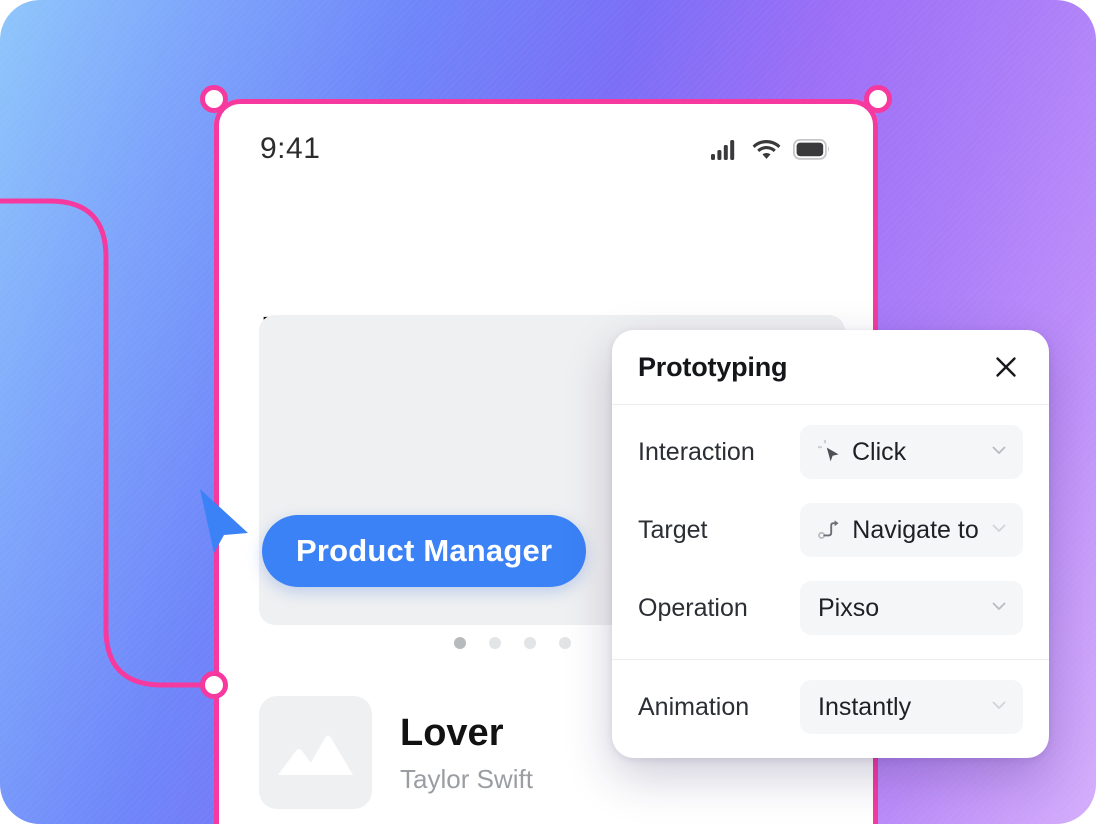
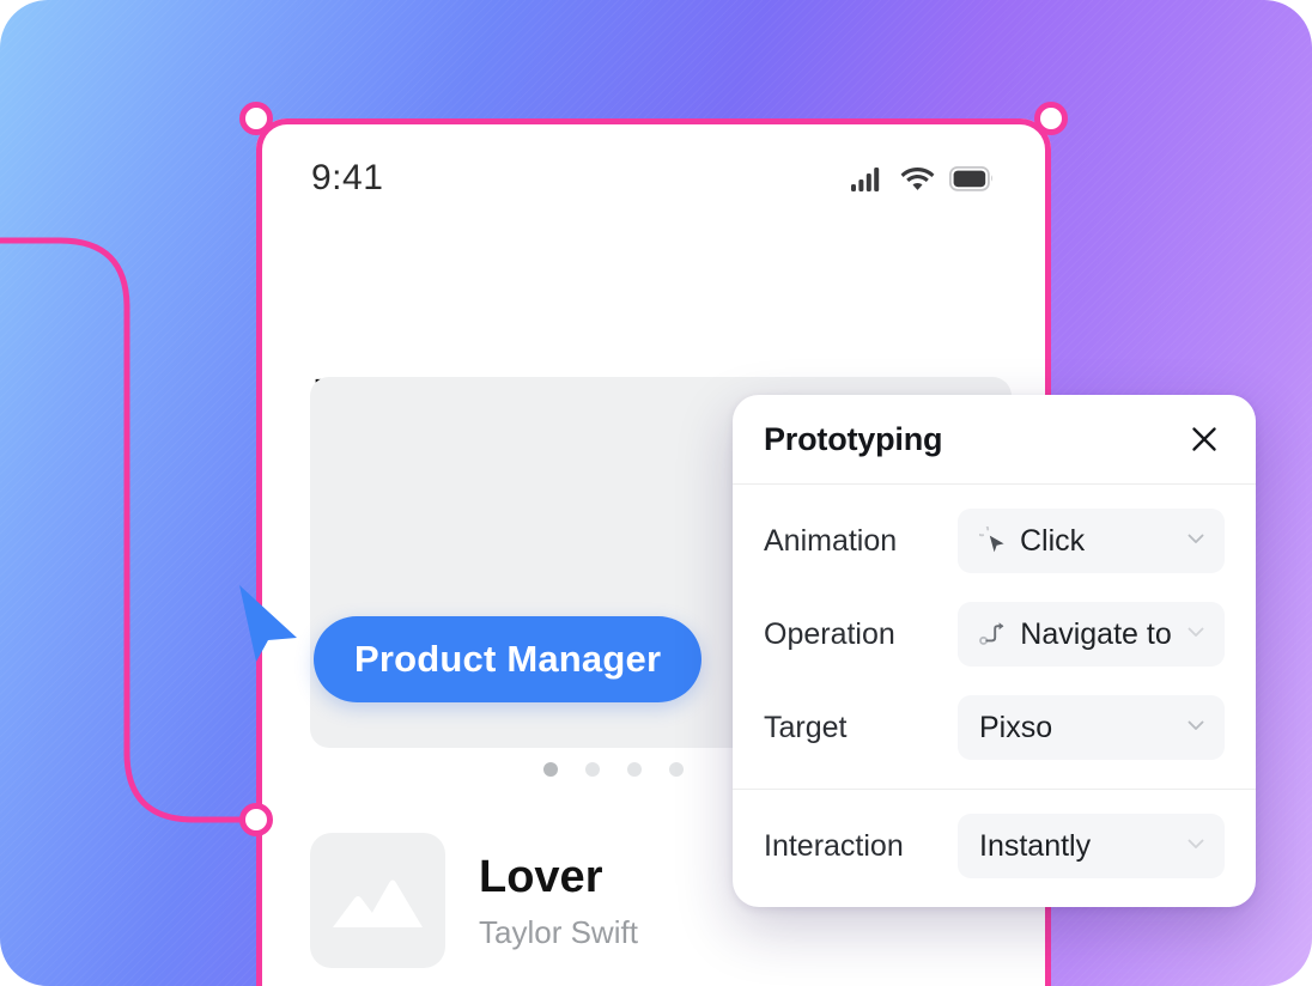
  9:41
  Lover
  Taylor Swift
  Product Manager
  Prototyping
- Interaction
+ Animation
  Click
- Target
+ Operation
  Navigate to
- Operation
+ Target
  Pixso
- Animation
+ Interaction
  Instantly
